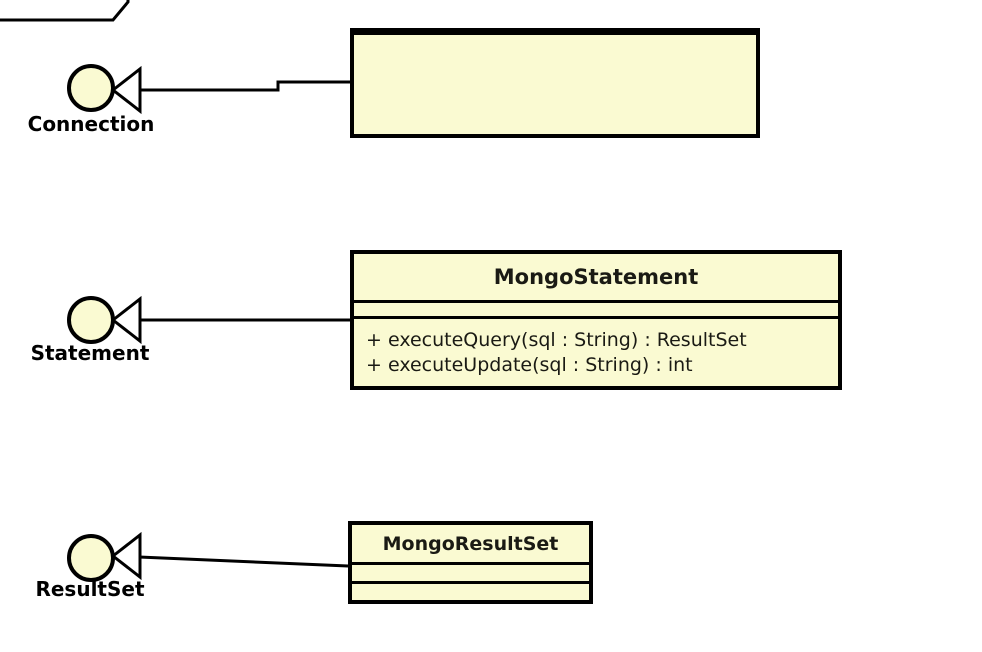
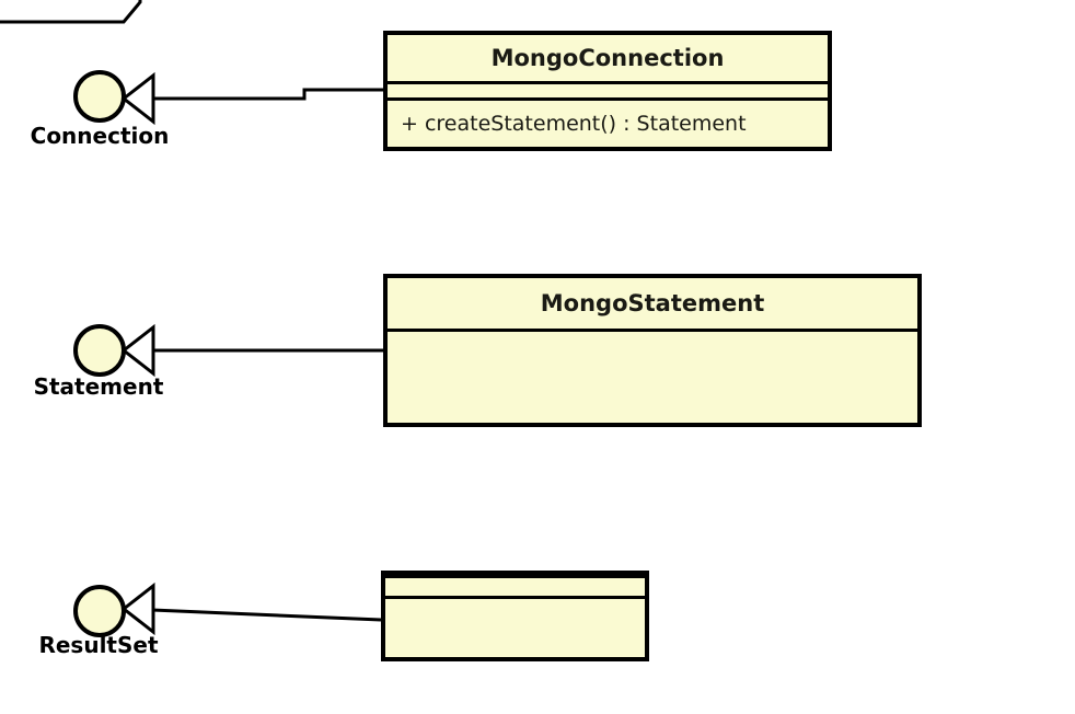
  Connection
  Statement
  ResultSet
+ MongoConnection
+ + createStatement() : Statement
  MongoStatement
- + executeQuery(sql : String) : ResultSet
- + executeUpdate(sql : String) : int
- MongoResultSet
